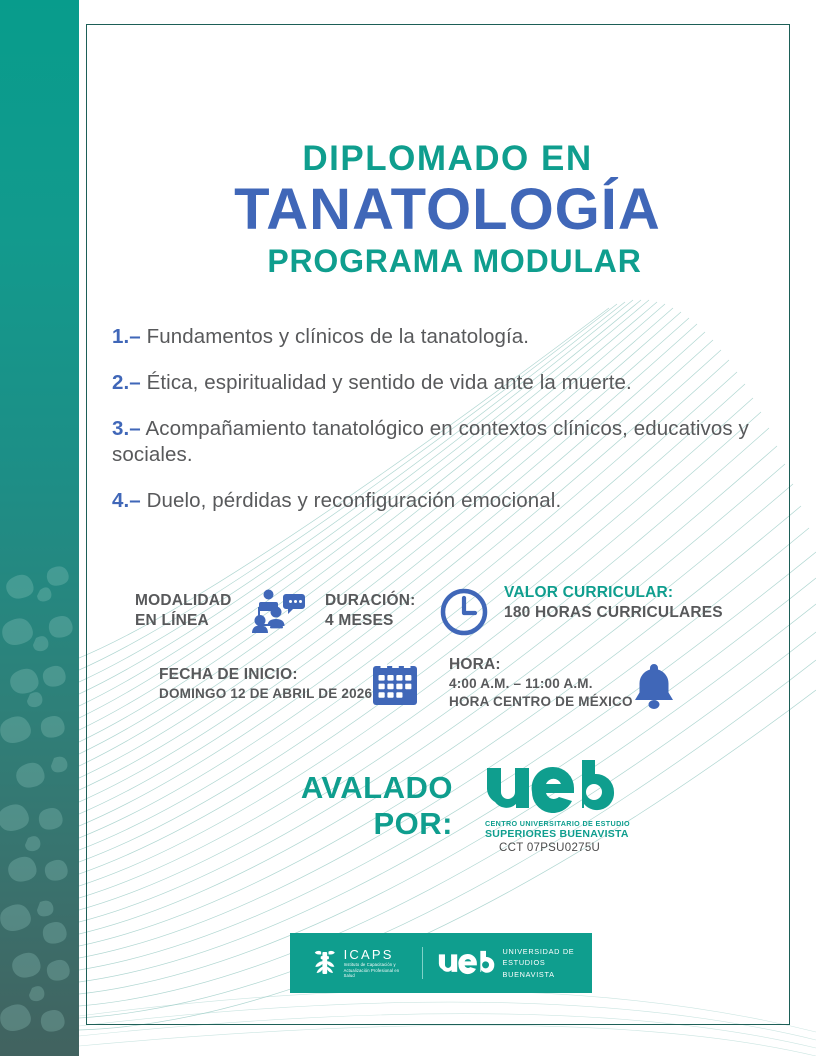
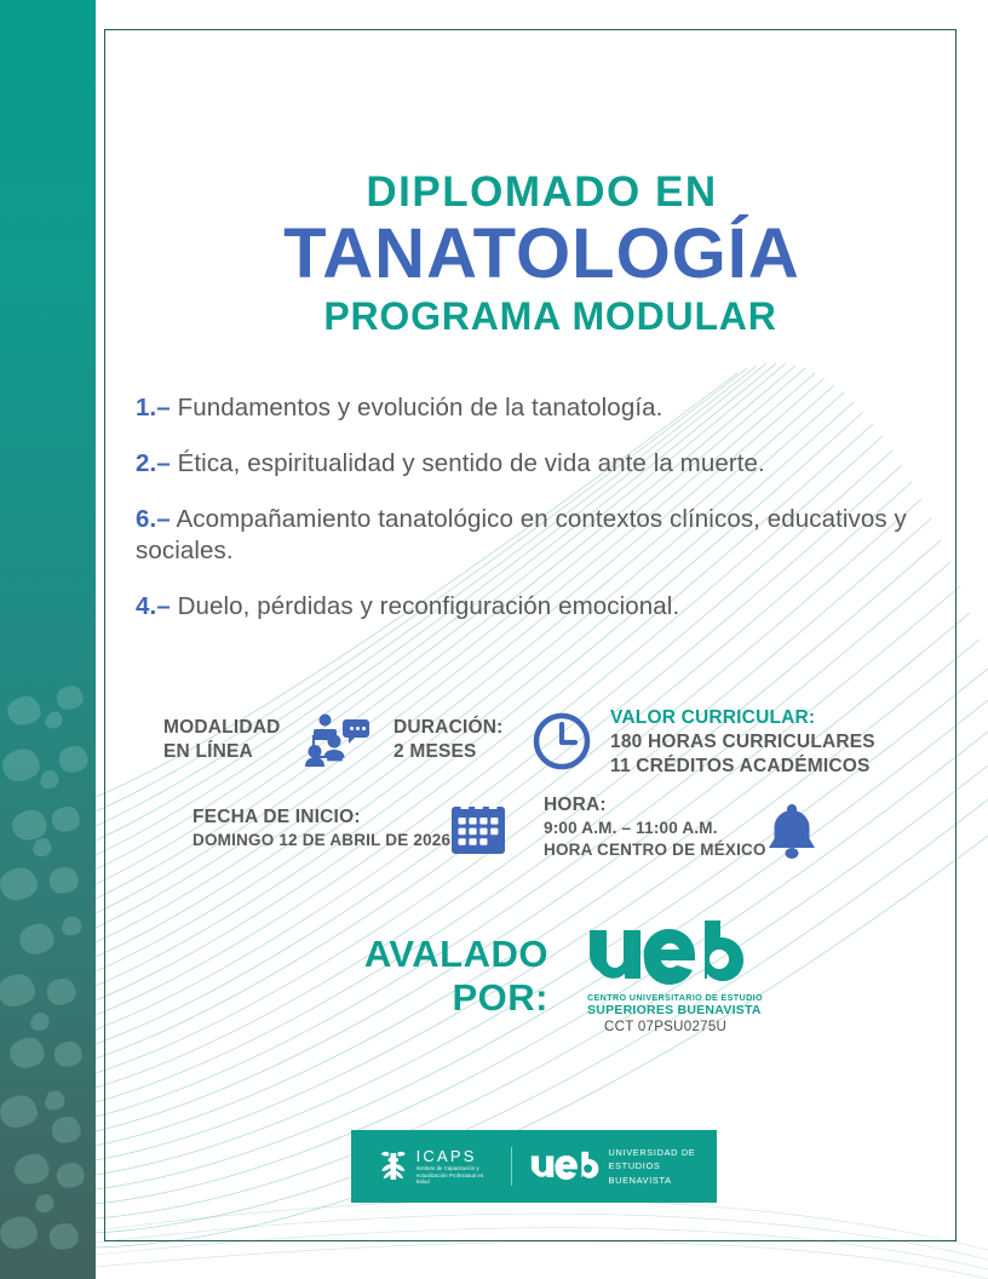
  DIPLOMADO EN
  TANATOLOGÍA
  PROGRAMA MODULAR
- 1.– Fundamentos y clínicos de la tanatología.
+ 1.– Fundamentos y evolución de la tanatología.
  2.– Ética, espiritualidad y sentido de vida ante la muerte.
- 3.– Acompañamiento tanatológico en contextos clínicos, educativos y sociales.
+ 6.– Acompañamiento tanatológico en contextos clínicos, educativos y sociales.
  4.– Duelo, pérdidas y reconfiguración emocional.
  MODALIDAD
  EN LÍNEA
  DURACIÓN:
- 4 MESES
+ 2 MESES
  VALOR CURRICULAR:
  180 HORAS CURRICULARES
+ 11 CRÉDITOS ACADÉMICOS
  FECHA DE INICIO:
  DOMINGO 12 DE ABRIL DE 2026
  HORA:
- 4:00 A.M. – 11:00 A.M.
+ 9:00 A.M. – 11:00 A.M.
  HORA CENTRO DE MÉXICO
  AVALADO
  POR:
  CENTRO UNIVERSITARIO DE ESTUDIO
  SUPERIORES BUENAVISTA
  CCT 07PSU0275U
  ICAPS
  UNIVERSIDAD DE
  ESTUDIOS BUENAVISTA
